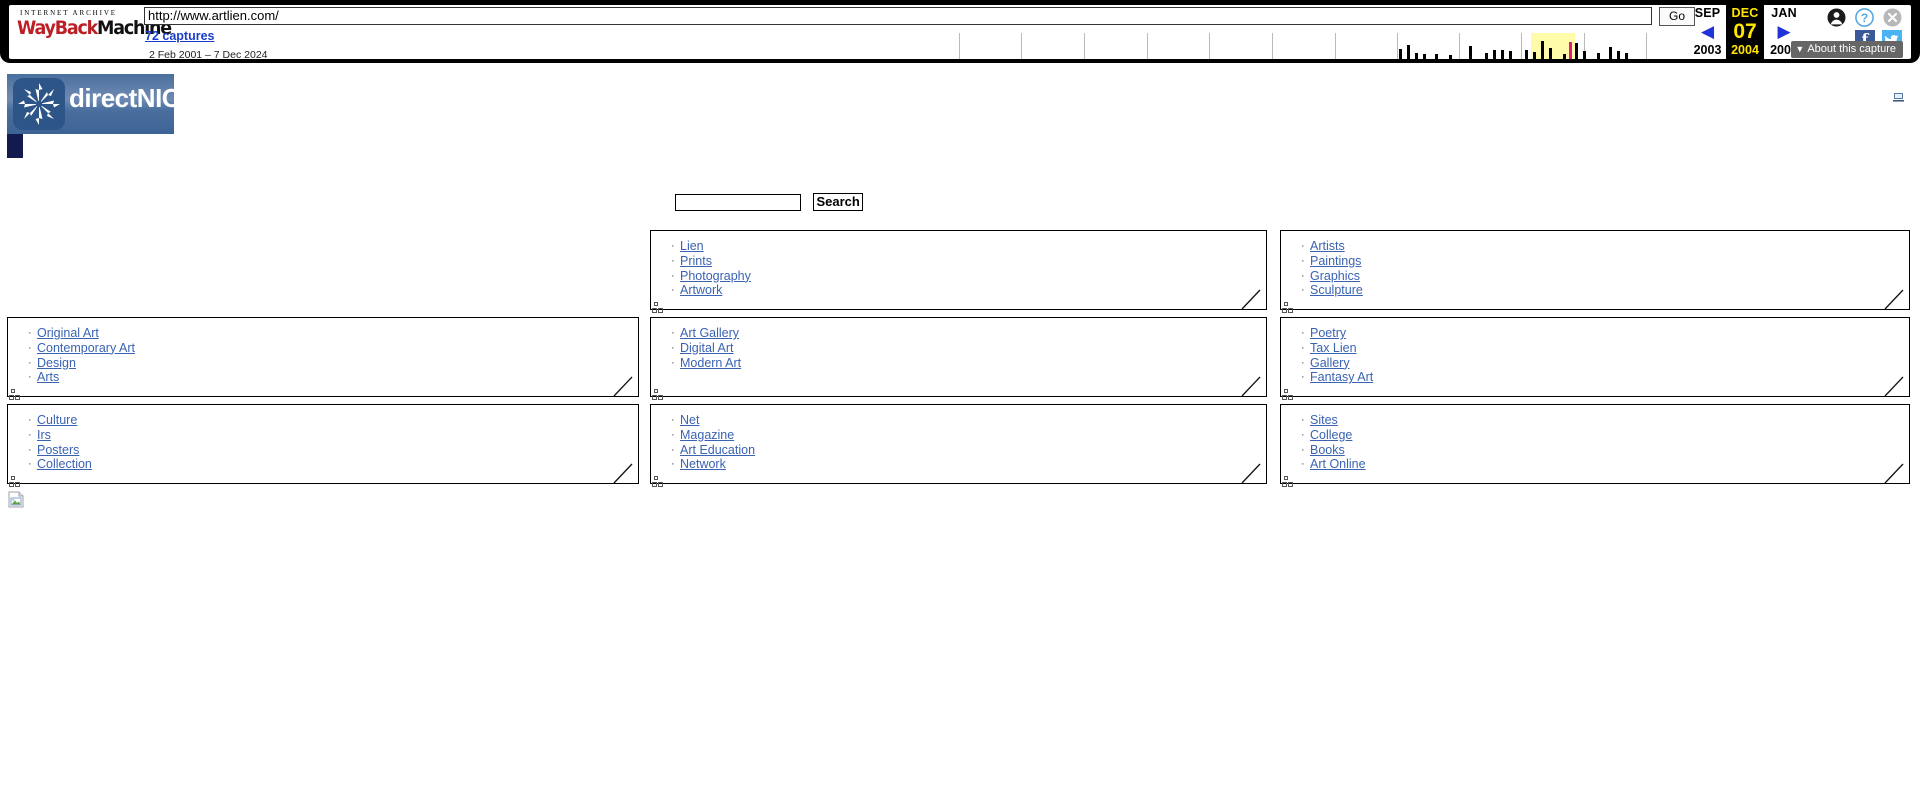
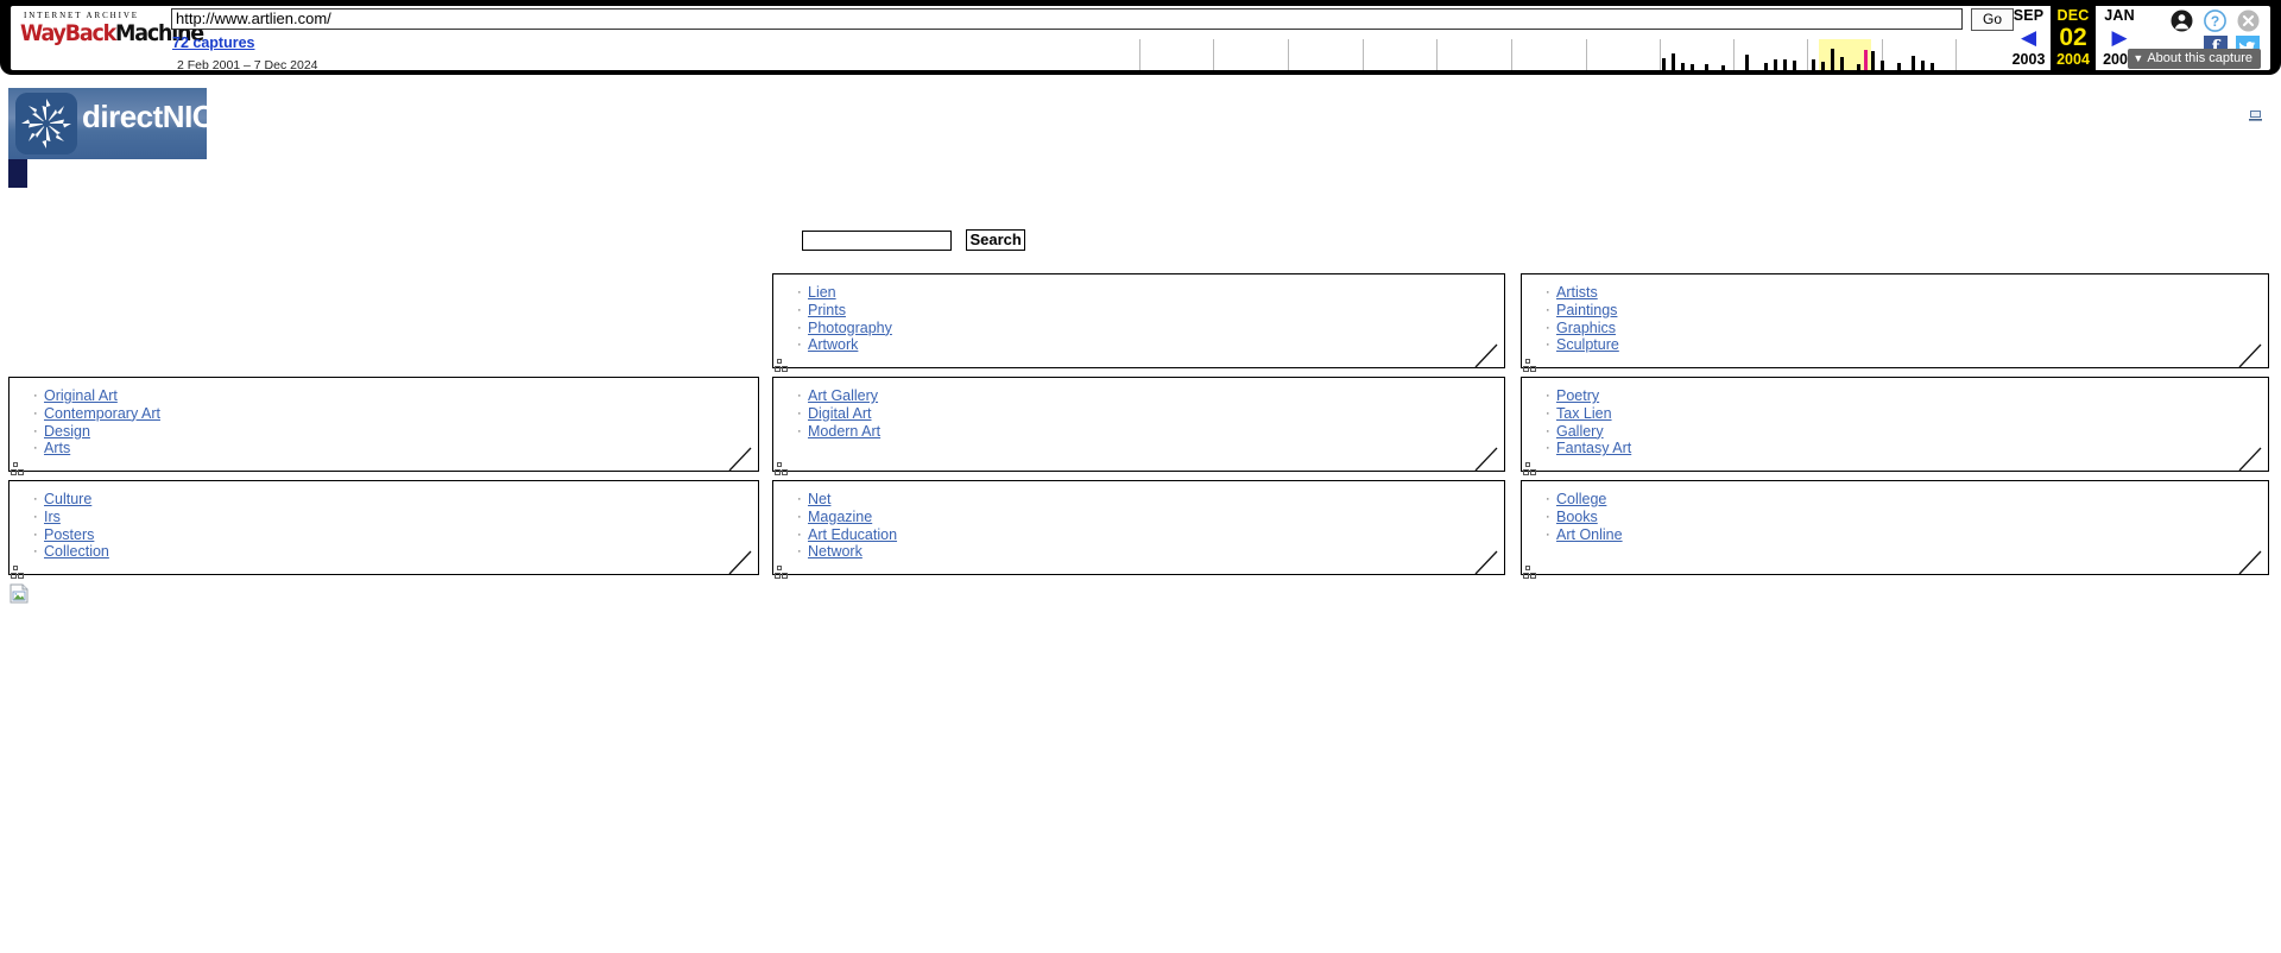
  INTERNET ARCHIVE
  WayBackMachine
  http://www.artlien.com/
  Go
  72 captures
  2 Feb 2001 – 7 Dec 2024
  SEP
  ◀
  2003
  DEC
- 07
+ 02
  2004
  JAN
  ▶
  200
  ?
  f
  ▼ About this capture
  directNIC
  Search
  · Lien
  · Prints
  · Photography
  · Artwork
  · Artists
  · Paintings
  · Graphics
  · Sculpture
  · Original Art
  · Contemporary Art
  · Design
  · Arts
  · Art Gallery
  · Digital Art
  · Modern Art
  · Poetry
  · Tax Lien
  · Gallery
  · Fantasy Art
  · Culture
  · Irs
  · Posters
  · Collection
  · Net
  · Magazine
  · Art Education
  · Network
- · Sites
  · College
  · Books
  · Art Online
